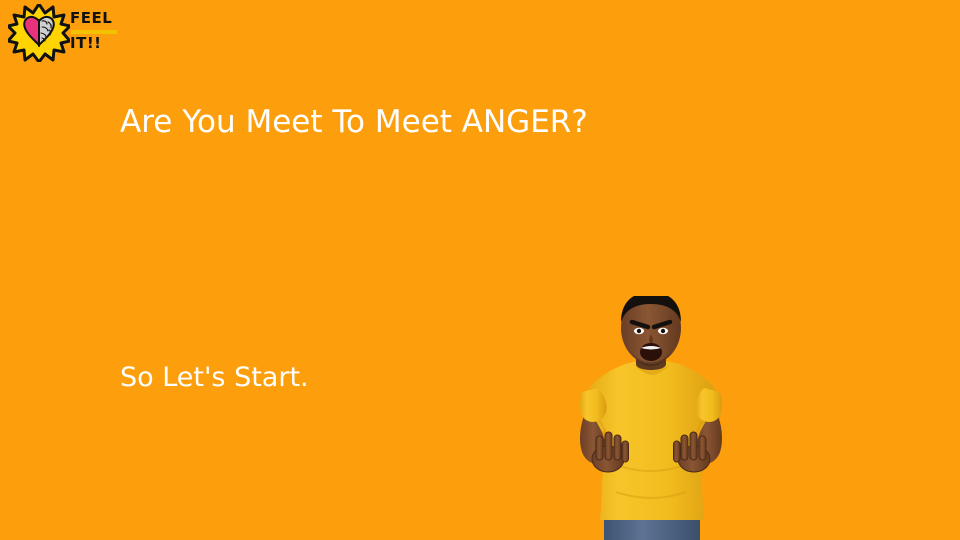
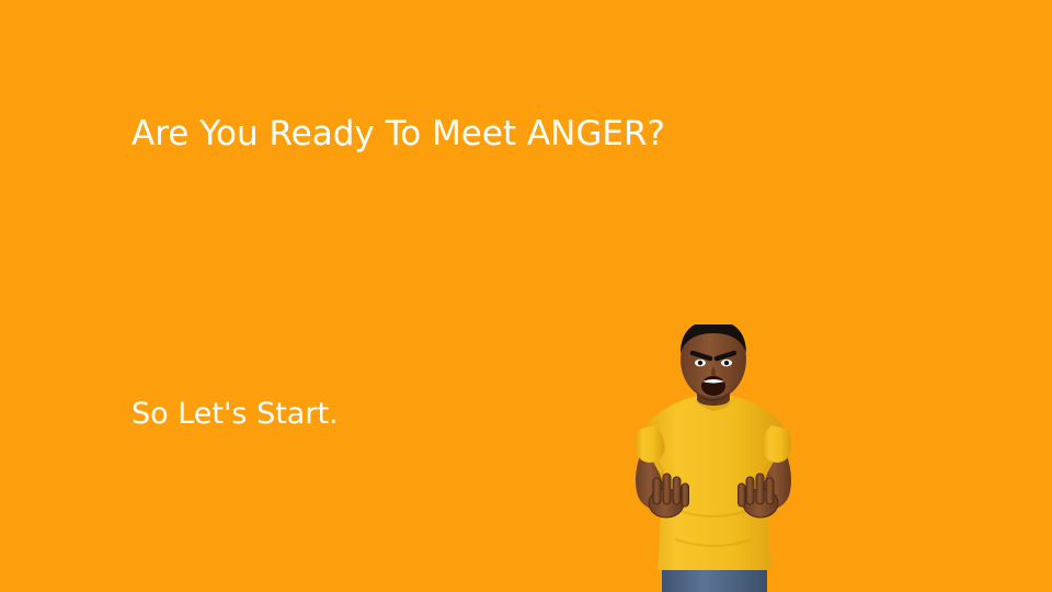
- FEEL
- IT!!
- Are You Meet To Meet ANGER?
+ Are You Ready To Meet ANGER?
  So Let's Start.
